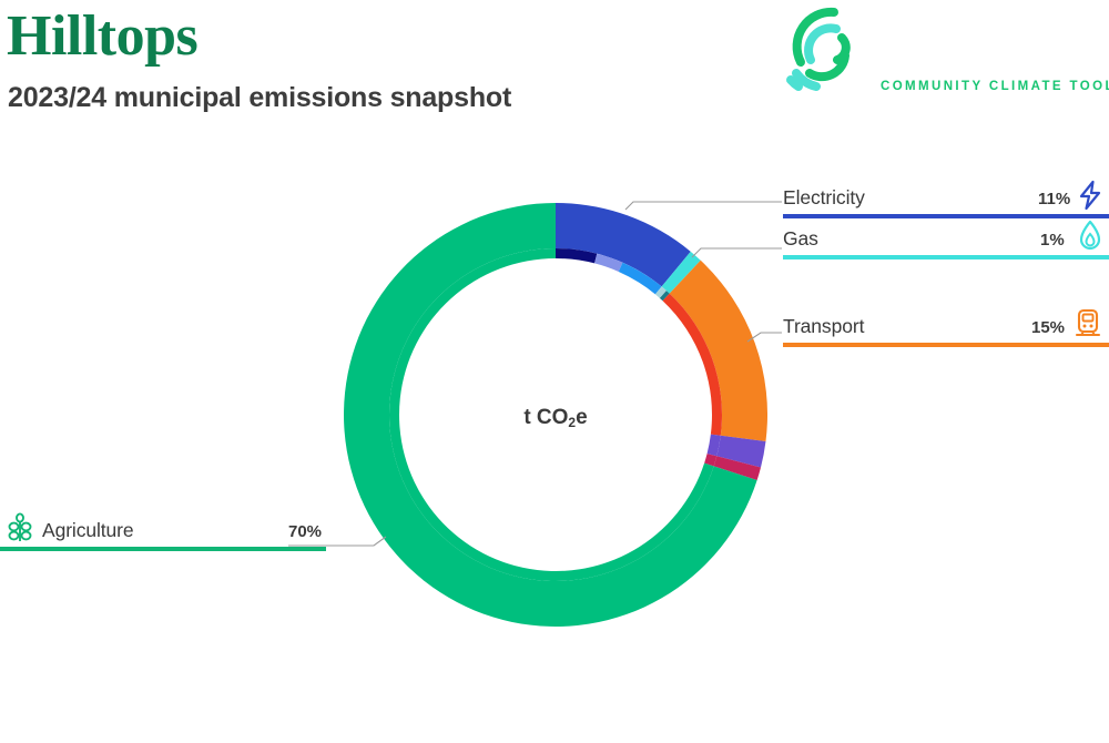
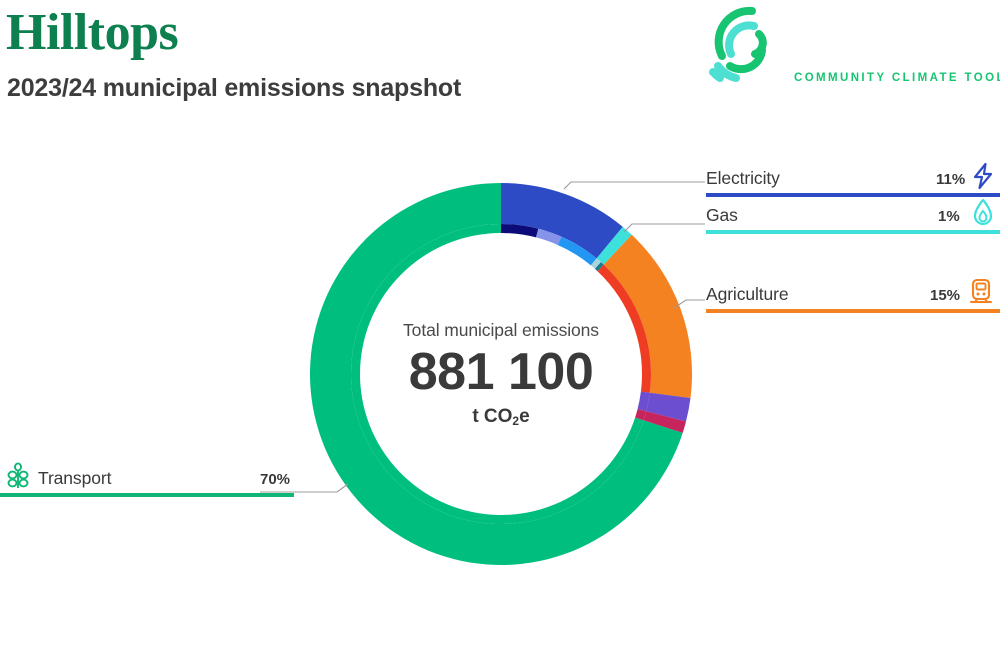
  Hilltops
  2023/24 municipal emissions snapshot
  COMMUNITY CLIMATE TOO
+ Total municipal emissions
+ 881 100
  t CO2e
  Electricity
  11%
  Gas
  1%
- Transport
+ Agriculture
  15%
- Agriculture
+ Transport
  70%
